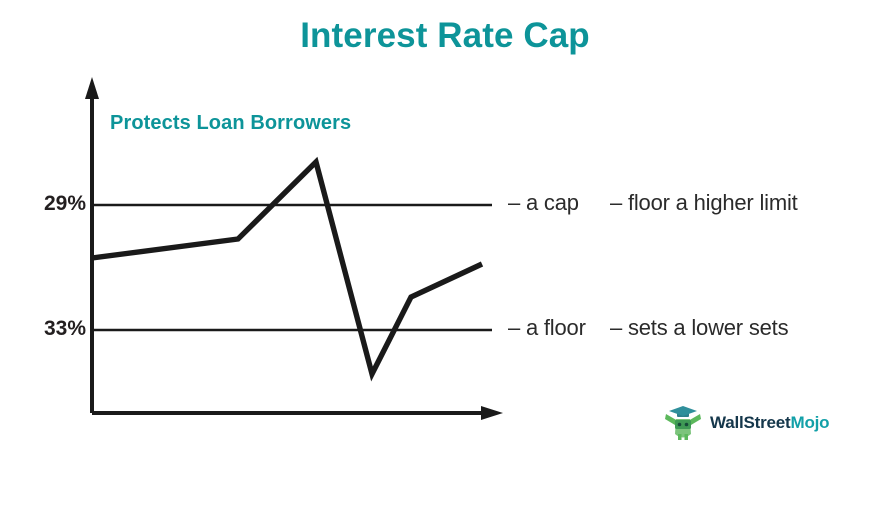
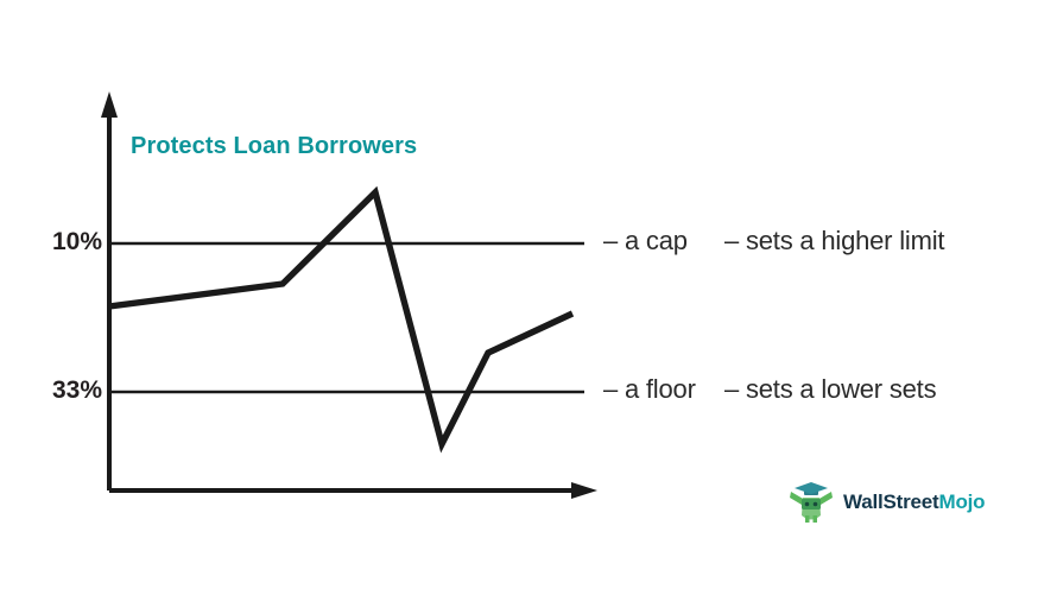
- Interest Rate Cap
  Protects Loan Borrowers
- 29%
+ 10%
  33%
  – a cap
- – floor a higher limit
+ – sets a higher limit
  – a floor
  – sets a lower sets
  WallStreetMojo
